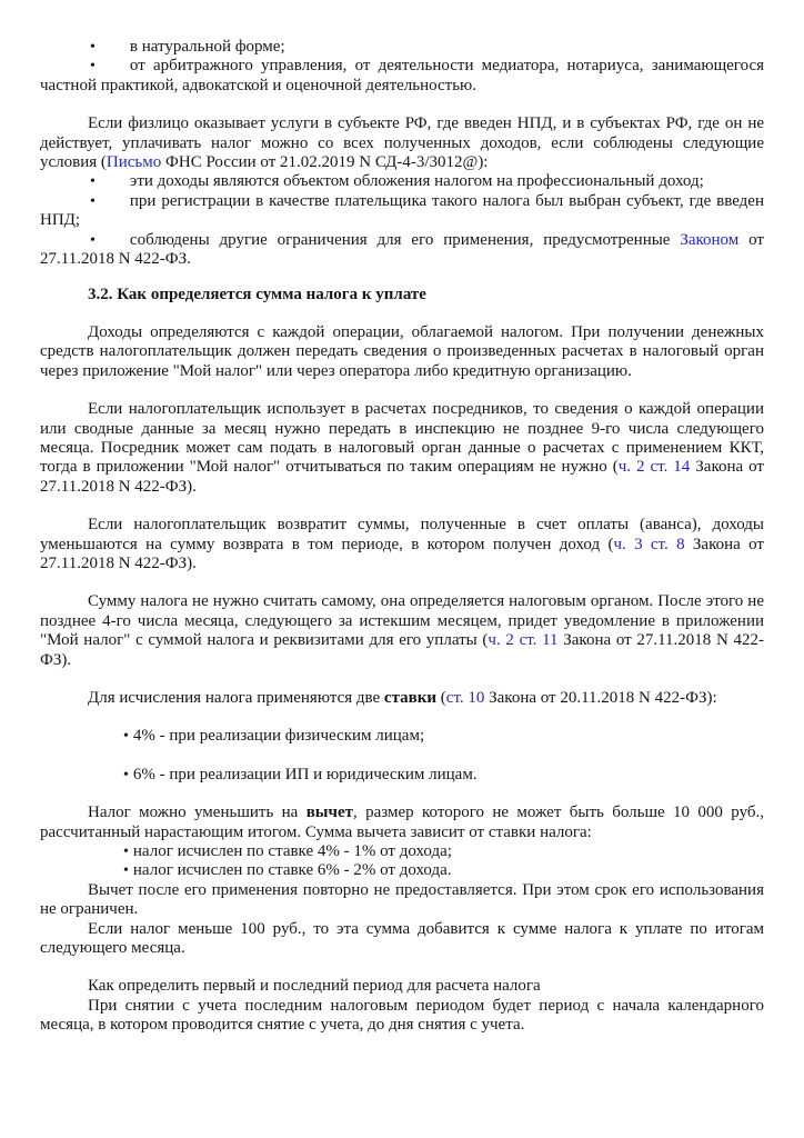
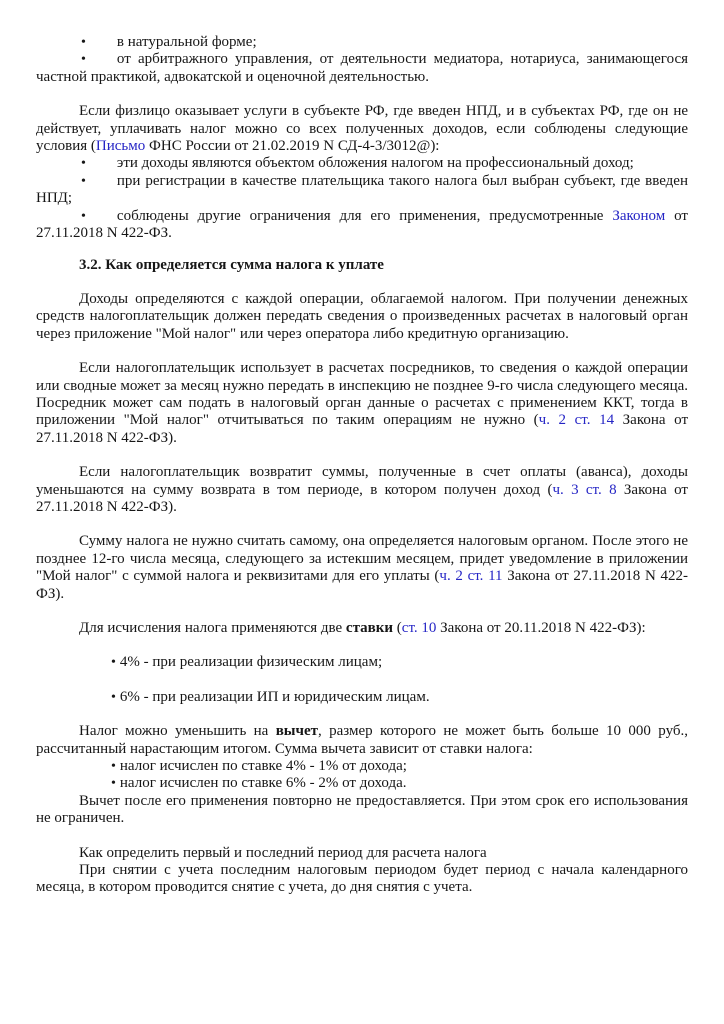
  • в натуральной форме;
  • от арбитражного управления, от деятельности медиатора, нотариуса, занимающегося частной практикой, адвокатской и оценочной деятельностью.
  Если физлицо оказывает услуги в субъекте РФ, где введен НПД, и в субъектах РФ, где он не действует, уплачивать налог можно со всех полученных доходов, если соблюдены следующие условия (Письмо ФНС России от 21.02.2019 N СД-4-3/3012@):
  • эти доходы являются объектом обложения налогом на профессиональный доход;
  • при регистрации в качестве плательщика такого налога был выбран субъект, где введен НПД;
  • соблюдены другие ограничения для его применения, предусмотренные Законом от 27.11.2018 N 422-ФЗ.
  3.2. Как определяется сумма налога к уплате
  Доходы определяются с каждой операции, облагаемой налогом. При получении денежных средств налогоплательщик должен передать сведения о произведенных расчетах в налоговый орган через приложение "Мой налог" или через оператора либо кредитную организацию.
- Если налогоплательщик использует в расчетах посредников, то сведения о каждой операции или сводные данные за месяц нужно передать в инспекцию не позднее 9-го числа следующего месяца. Посредник может сам подать в налоговый орган данные о расчетах с применением ККТ, тогда в приложении "Мой налог" отчитываться по таким операциям не нужно (ч. 2 ст. 14 Закона от 27.11.2018 N 422-ФЗ).
+ Если налогоплательщик использует в расчетах посредников, то сведения о каждой операции или сводные может за месяц нужно передать в инспекцию не позднее 9-го числа следующего месяца. Посредник может сам подать в налоговый орган данные о расчетах с применением ККТ, тогда в приложении "Мой налог" отчитываться по таким операциям не нужно (ч. 2 ст. 14 Закона от 27.11.2018 N 422-ФЗ).
  Если налогоплательщик возвратит суммы, полученные в счет оплаты (аванса), доходы уменьшаются на сумму возврата в том периоде, в котором получен доход (ч. 3 ст. 8 Закона от 27.11.2018 N 422-ФЗ).
- Сумму налога не нужно считать самому, она определяется налоговым органом. После этого не позднее 4-го числа месяца, следующего за истекшим месяцем, придет уведомление в приложении "Мой налог" с суммой налога и реквизитами для его уплаты (ч. 2 ст. 11 Закона от 27.11.2018 N 422-ФЗ).
+ Сумму налога не нужно считать самому, она определяется налоговым органом. После этого не позднее 12-го числа месяца, следующего за истекшим месяцем, придет уведомление в приложении "Мой налог" с суммой налога и реквизитами для его уплаты (ч. 2 ст. 11 Закона от 27.11.2018 N 422-ФЗ).
  Для исчисления налога применяются две ставки (ст. 10 Закона от 20.11.2018 N 422-ФЗ):
  • 4% - при реализации физическим лицам;
  • 6% - при реализации ИП и юридическим лицам.
  Налог можно уменьшить на вычет, размер которого не может быть больше 10 000 руб., рассчитанный нарастающим итогом. Сумма вычета зависит от ставки налога:
  • налог исчислен по ставке 4% - 1% от дохода;
  • налог исчислен по ставке 6% - 2% от дохода.
  Вычет после его применения повторно не предоставляется. При этом срок его использования не ограничен.
- Если налог меньше 100 руб., то эта сумма добавится к сумме налога к уплате по итогам следующего месяца.
  Как определить первый и последний период для расчета налога
  При снятии с учета последним налоговым периодом будет период с начала календарного месяца, в котором проводится снятие с учета, до дня снятия с учета.
